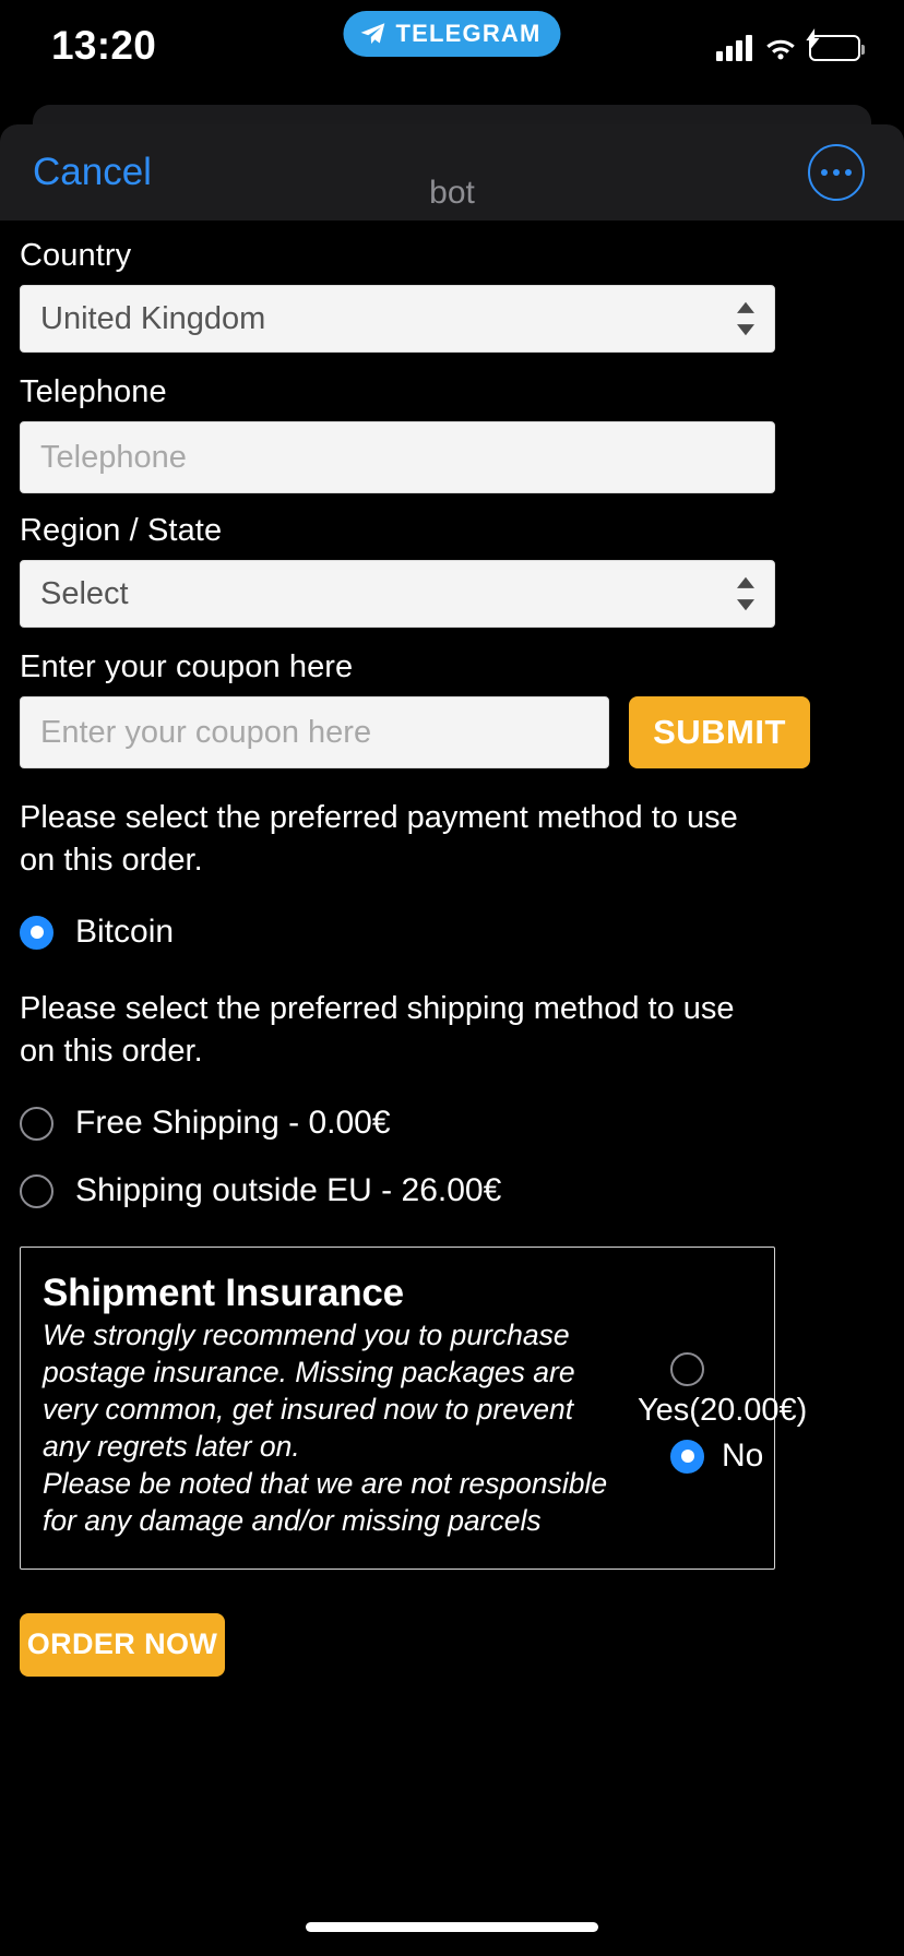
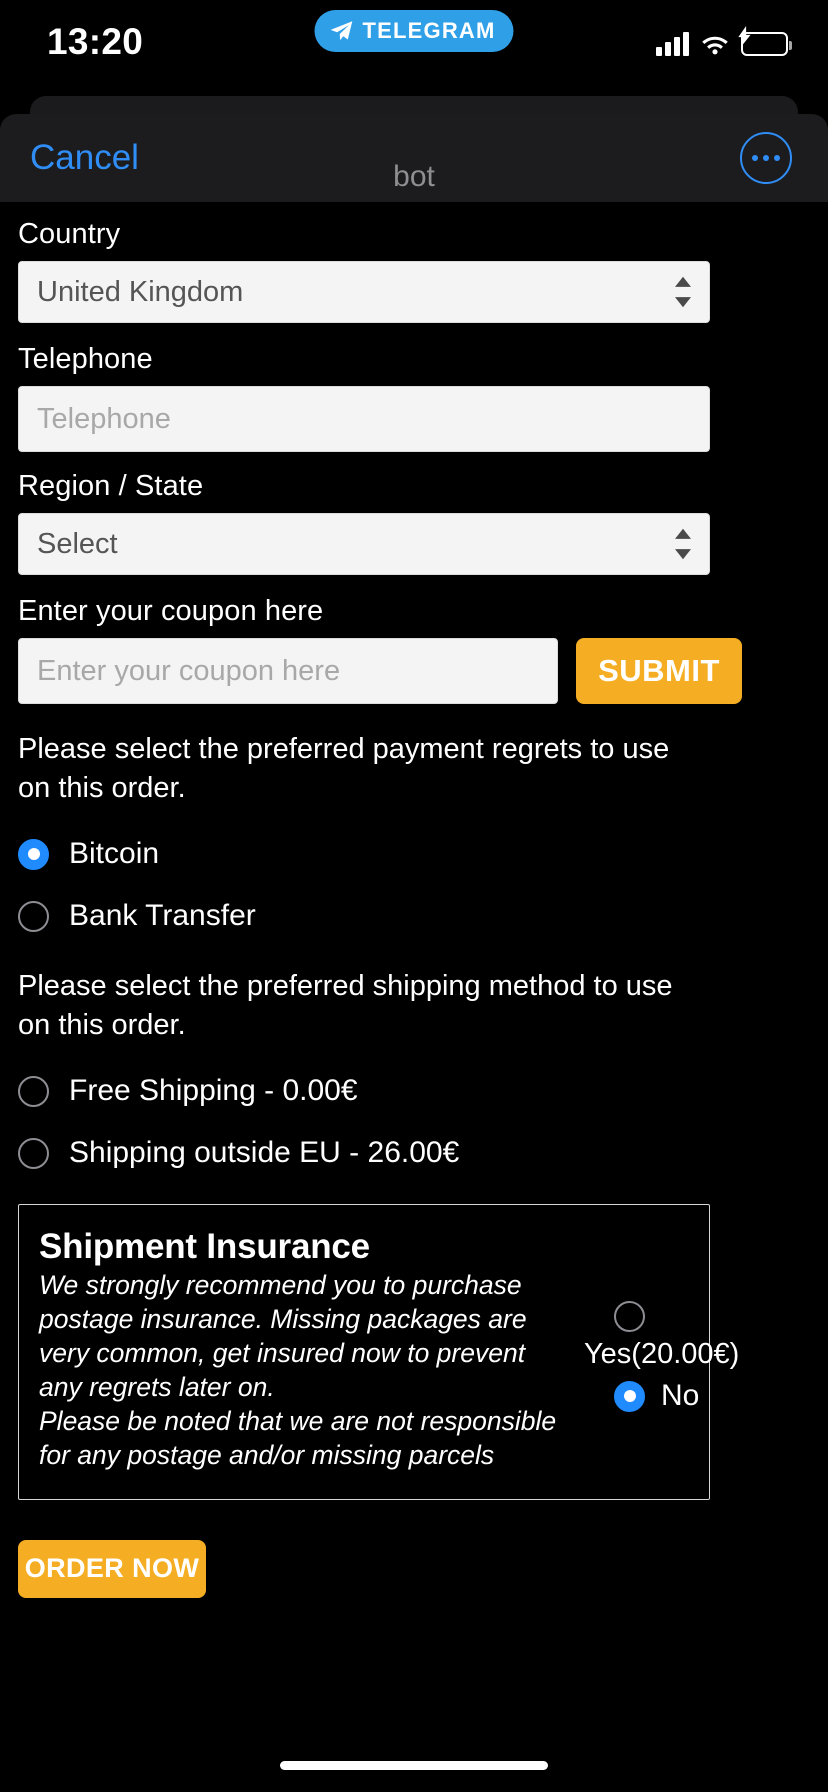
  13:20
  TELEGRAM
  Cancel
  bot
  Country
  United Kingdom
  Telephone
  Telephone
  Region / State
  Select
  Enter your coupon here
  Enter your coupon here
  SUBMIT
- Please select the preferred payment method to use on this order.
+ Please select the preferred payment regrets to use on this order.
  Bitcoin
+ Bank Transfer
  Please select the preferred shipping method to use on this order.
  Free Shipping - 0.00€
  Shipping outside EU - 26.00€
  Shipment Insurance
  We strongly recommend you to purchase postage insurance. Missing packages are very common, get insured now to prevent any regrets later on.
- Please be noted that we are not responsible for any damage and/or missing parcels
+ Please be noted that we are not responsible for any postage and/or missing parcels
  Yes(20.00€)
  No
  ORDER NOW
